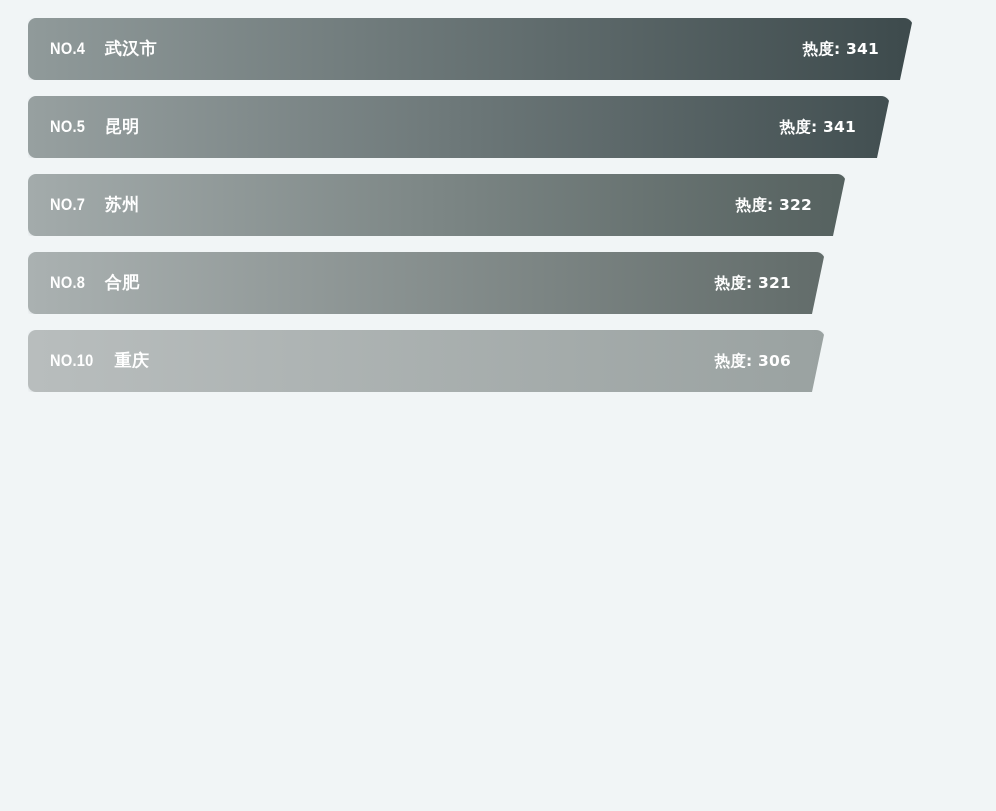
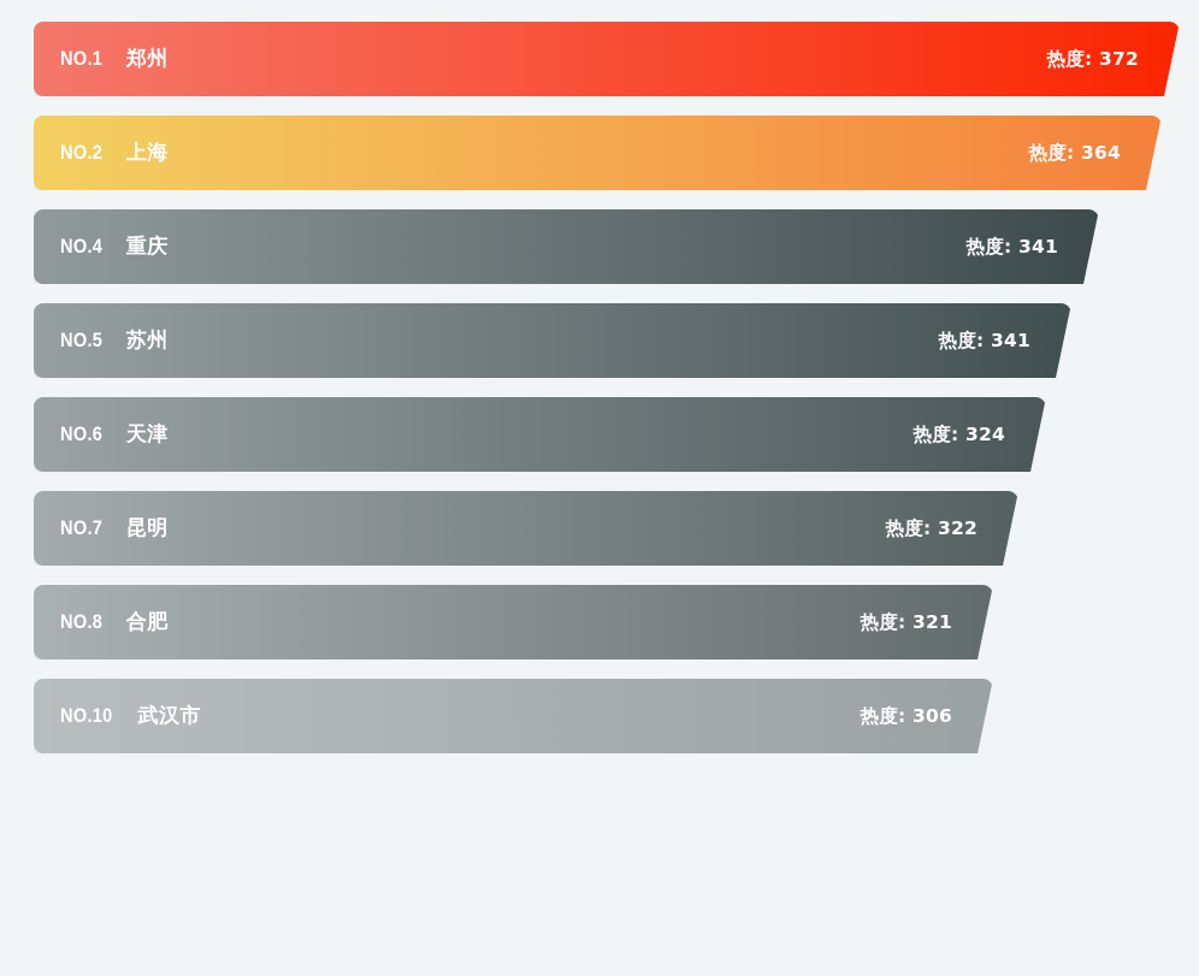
+ NO.1
+ 郑州
+ 热度: 372
+ NO.2
+ 上海
+ 热度: 364
  NO.4
- 武汉市
+ 重庆
  热度: 341
  NO.5
- 昆明
+ 苏州
  热度: 341
+ NO.6
+ 天津
+ 热度: 324
  NO.7
- 苏州
+ 昆明
  热度: 322
  NO.8
  合肥
  热度: 321
  NO.10
- 重庆
+ 武汉市
  热度: 306
